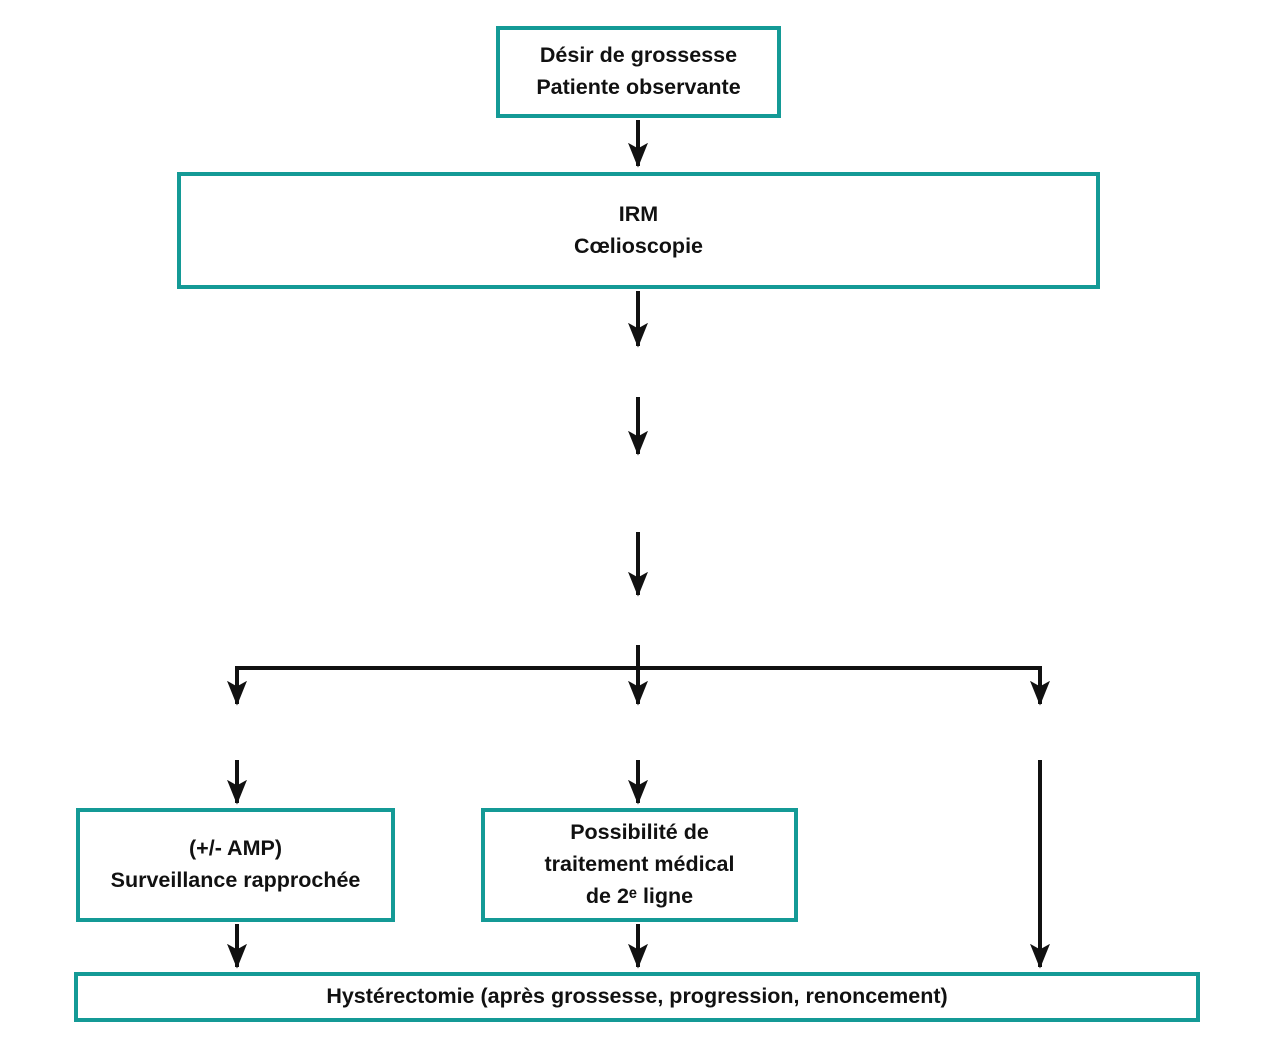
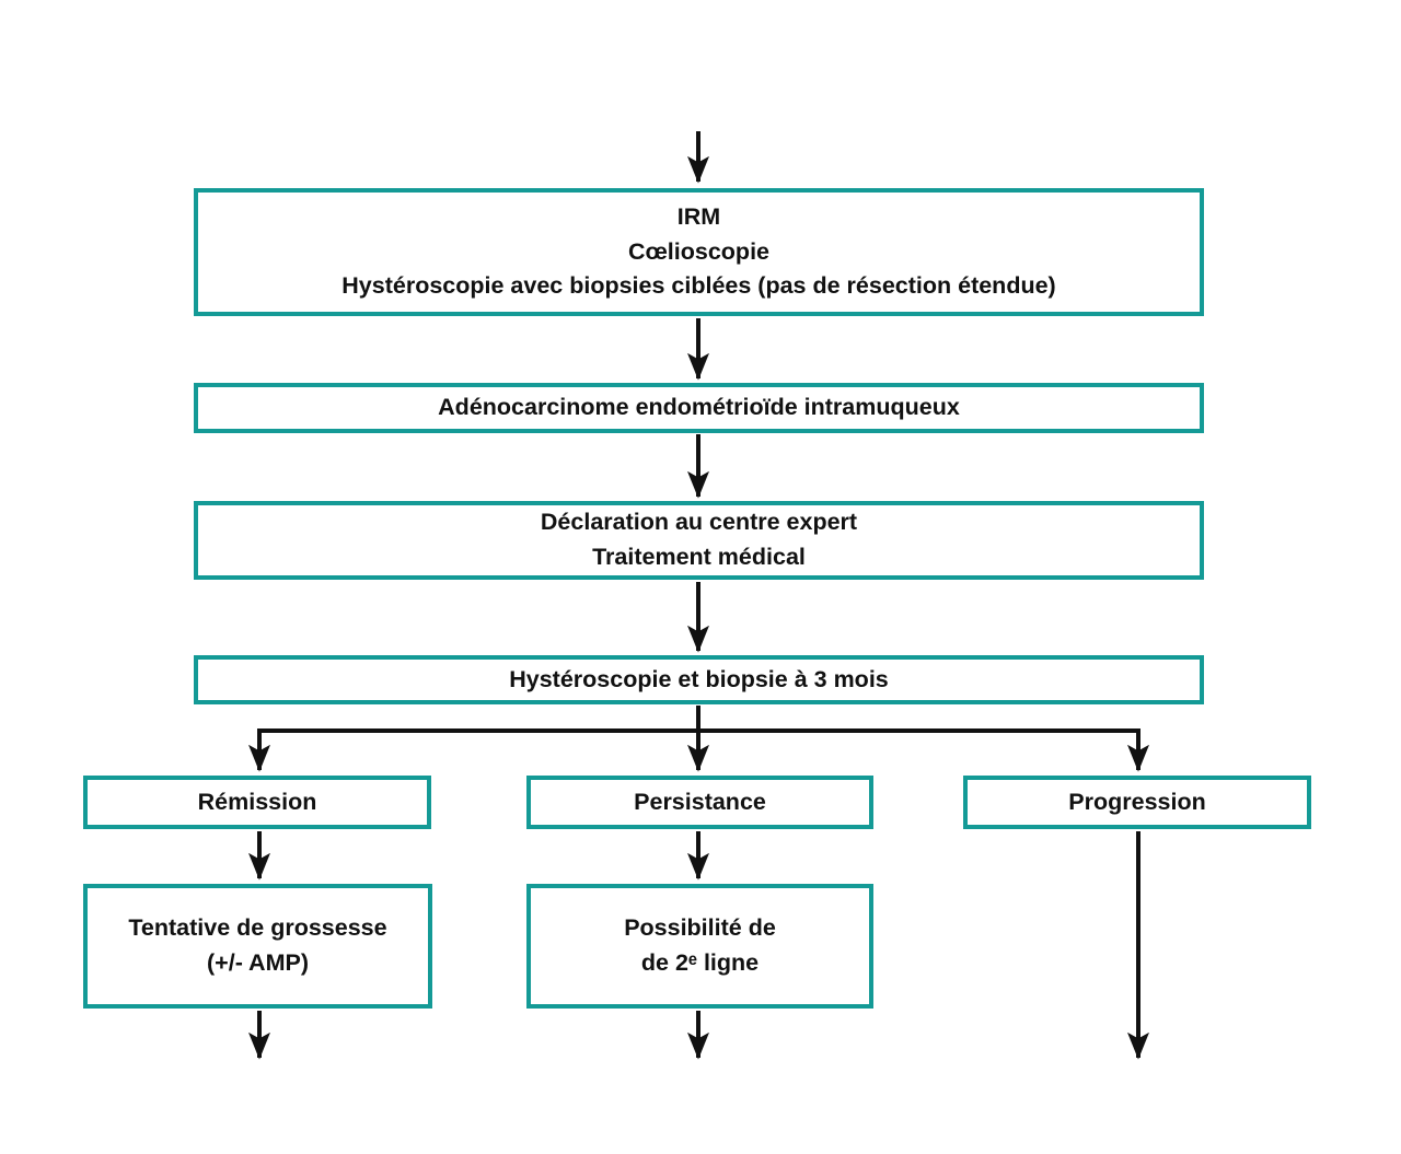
- Désir de grossesse
- Patiente observante
  IRM
  Cœlioscopie
+ Hystéroscopie avec biopsies ciblées (pas de résection étendue)
+ Adénocarcinome endométrioïde intramuqueux
+ Déclaration au centre expert
+ Traitement médical
+ Hystéroscopie et biopsie à 3 mois
+ Rémission
+ Persistance
+ Progression
+ Tentative de grossesse
  (+/- AMP)
- Surveillance rapprochée
  Possibilité de
- traitement médical
  de 2ᵉ ligne
- Hystérectomie (après grossesse, progression, renoncement)
